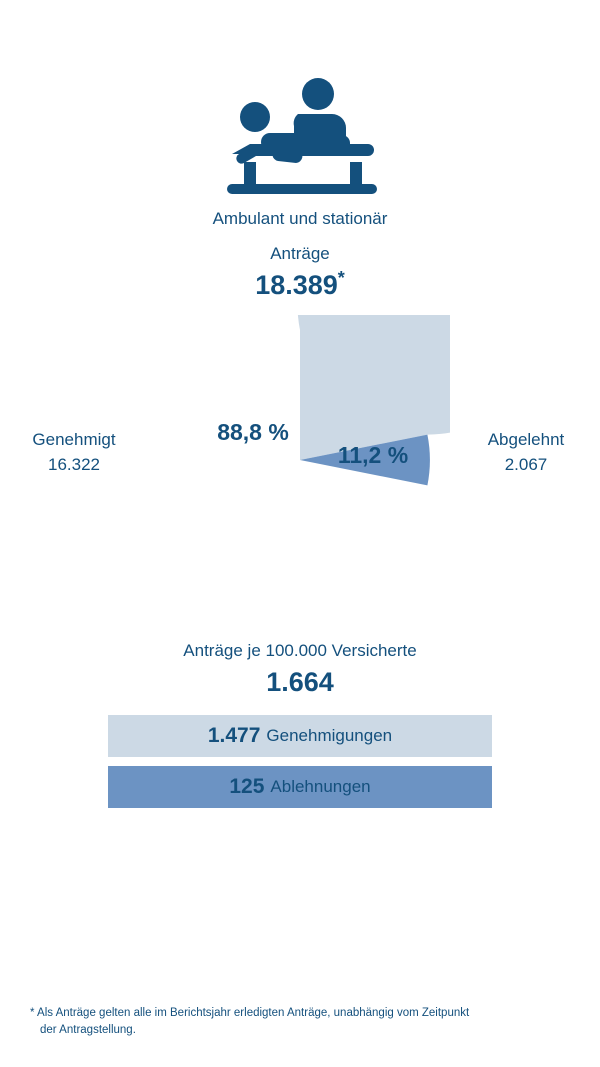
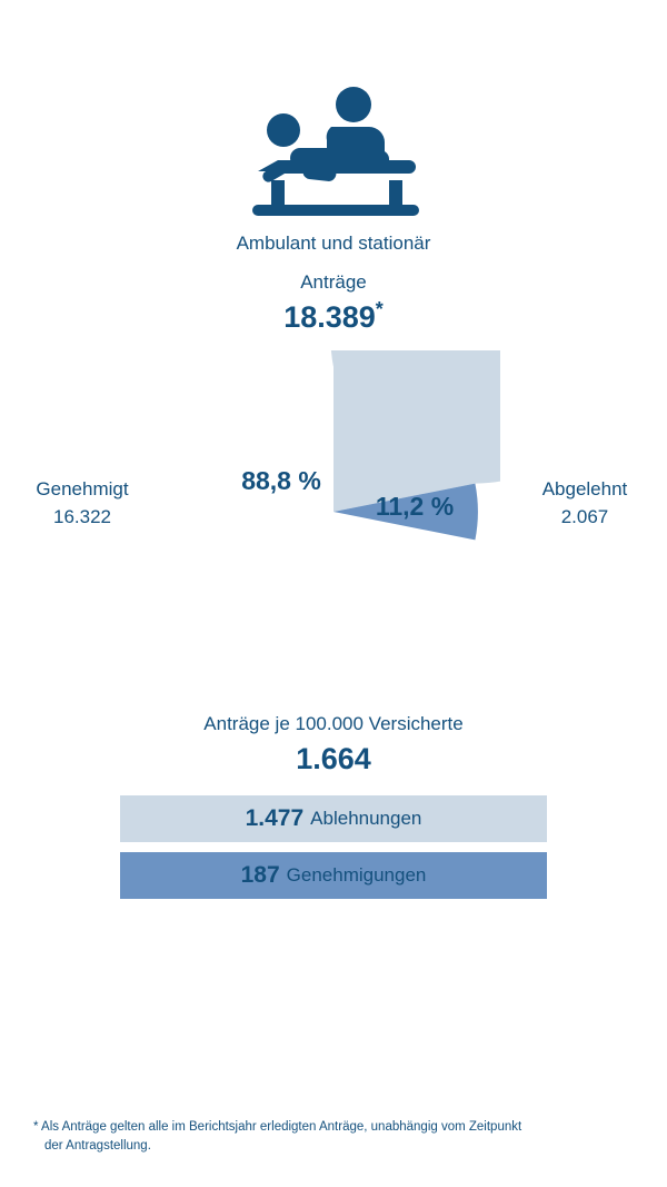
  Ambulant und stationär
  Anträge
  18.389*
  88,8 %
  11,2 %
  Genehmigt
  16.322
  Abgelehnt
  2.067
  Anträge je 100.000 Versicherte
  1.664
  1.477
- Genehmigungen
+ Ablehnungen
- 125
+ 187
- Ablehnungen
+ Genehmigungen
  * Als Anträge gelten alle im Berichtsjahr erledigten Anträge, unabhängig vom Zeitpunkt
  der Antragstellung.
